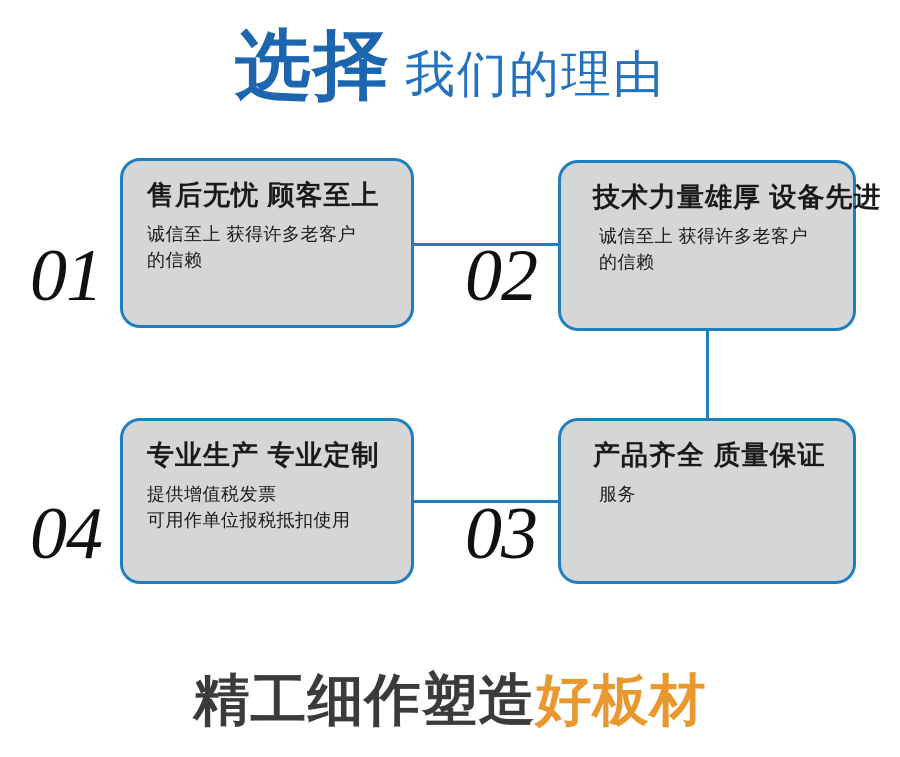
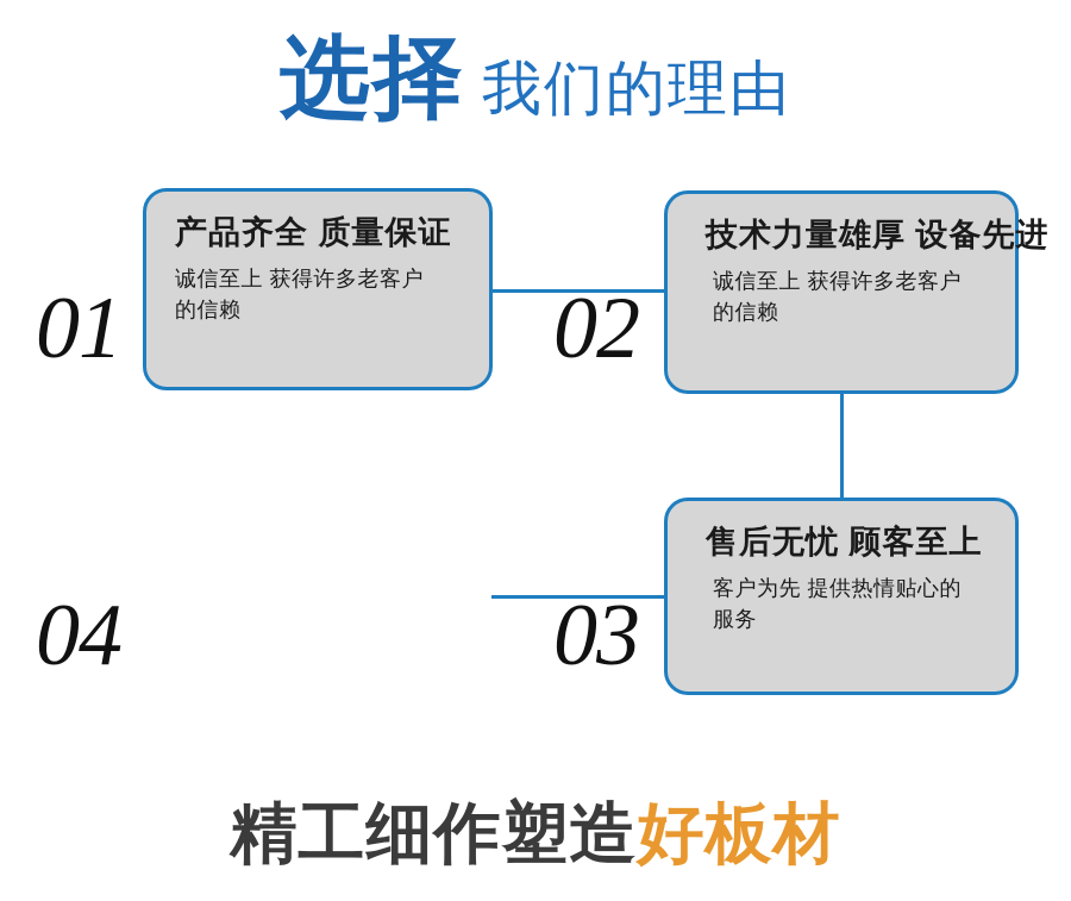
  选择 我们的理由
- 售后无忧 顾客至上
+ 产品齐全 质量保证
  诚信至上 获得许多老客户
  的信赖
  01
  技术力量雄厚 设备先进
  诚信至上 获得许多老客户
  的信赖
  02
- 专业生产 专业定制
- 提供增值税发票
- 可用作单位报税抵扣使用
  04
- 产品齐全 质量保证
+ 售后无忧 顾客至上
+ 客户为先 提供热情贴心的
  服务
  03
  精工细作塑造好板材
